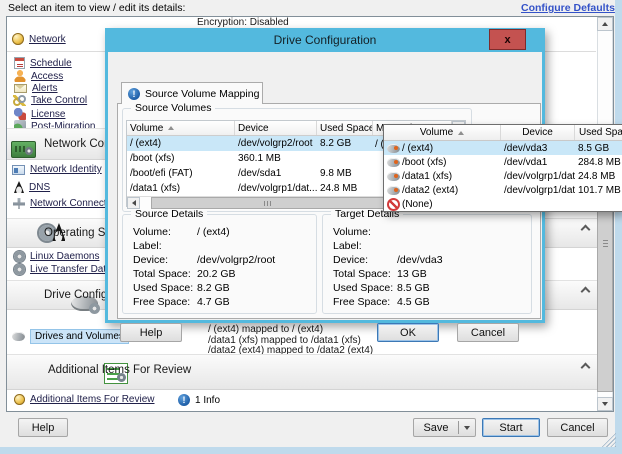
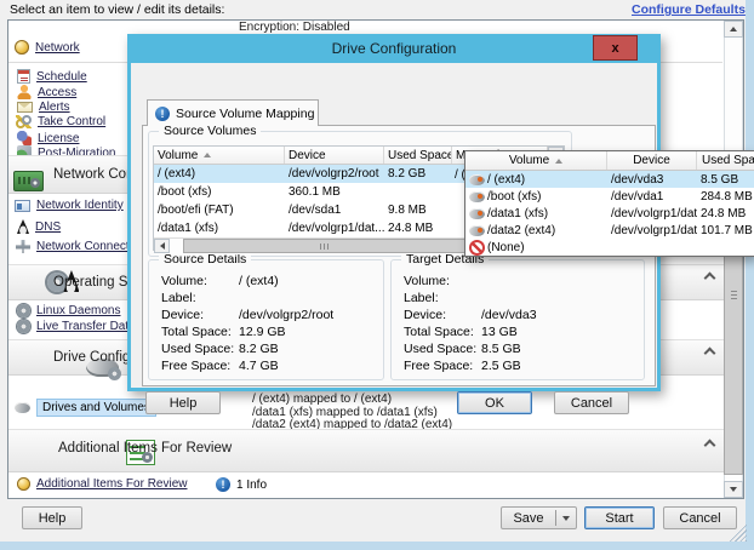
  Select an item to view / edit its details:
  Configure Defaults
  Encryption: Disabled
  / (ext4) mapped to / (ext4)
  /data1 (xfs) mapped to /data1 (xfs)
  /data2 (ext4) mapped to /data2 (ext4)
  Network
  Schedule
  Access
  Alerts
  Take Control
  License
  Post-Migration
  Network Identity
  DNS
  Network Connec
  Linux Daemons
  Live Transfer Da
  Drives and Volume
  Additional Items For Review
  Additional Items For Review
  1 Info
  Help
  Save
  Start
  Cancel
  Drive Configuration
  x
  Source Volume Mapping
  Source Volumes
  Volume
  Device
  Used Space
  / (ext4)
  /dev/volgrp2/root
  8.2 GB
  /boot (xfs)
  360.1 MB
  /boot/efi (FAT)
  /dev/sda1
  9.8 MB
  /data1 (xfs)
  /dev/volgrp1/dat...
  24.8 MB
  Source Details
  Volume:
  / (ext4)
  Label:
  Device:
  /dev/volgrp2/root
  Total Space:
- 20.2 GB
+ 12.9 GB
  Used Space:
  8.2 GB
  Free Space:
  4.7 GB
  Target Details
  Volume:
  Label:
  Device:
  /dev/vda3
  Total Space:
  13 GB
  Used Space:
  8.5 GB
  Free Space:
- 4.5 GB
+ 2.5 GB
  Help
  OK
  Cancel
  Volume
  Device
  Used Spa
  / (ext4)
  /dev/vda3
  8.5 GB
  /boot (xfs)
  /dev/vda1
  284.8 MB
  /data1 (xfs)
  /dev/volgrp1/dat
  24.8 MB
  /data2 (ext4)
  /dev/volgrp1/dat
  101.7 MB
  (None)
